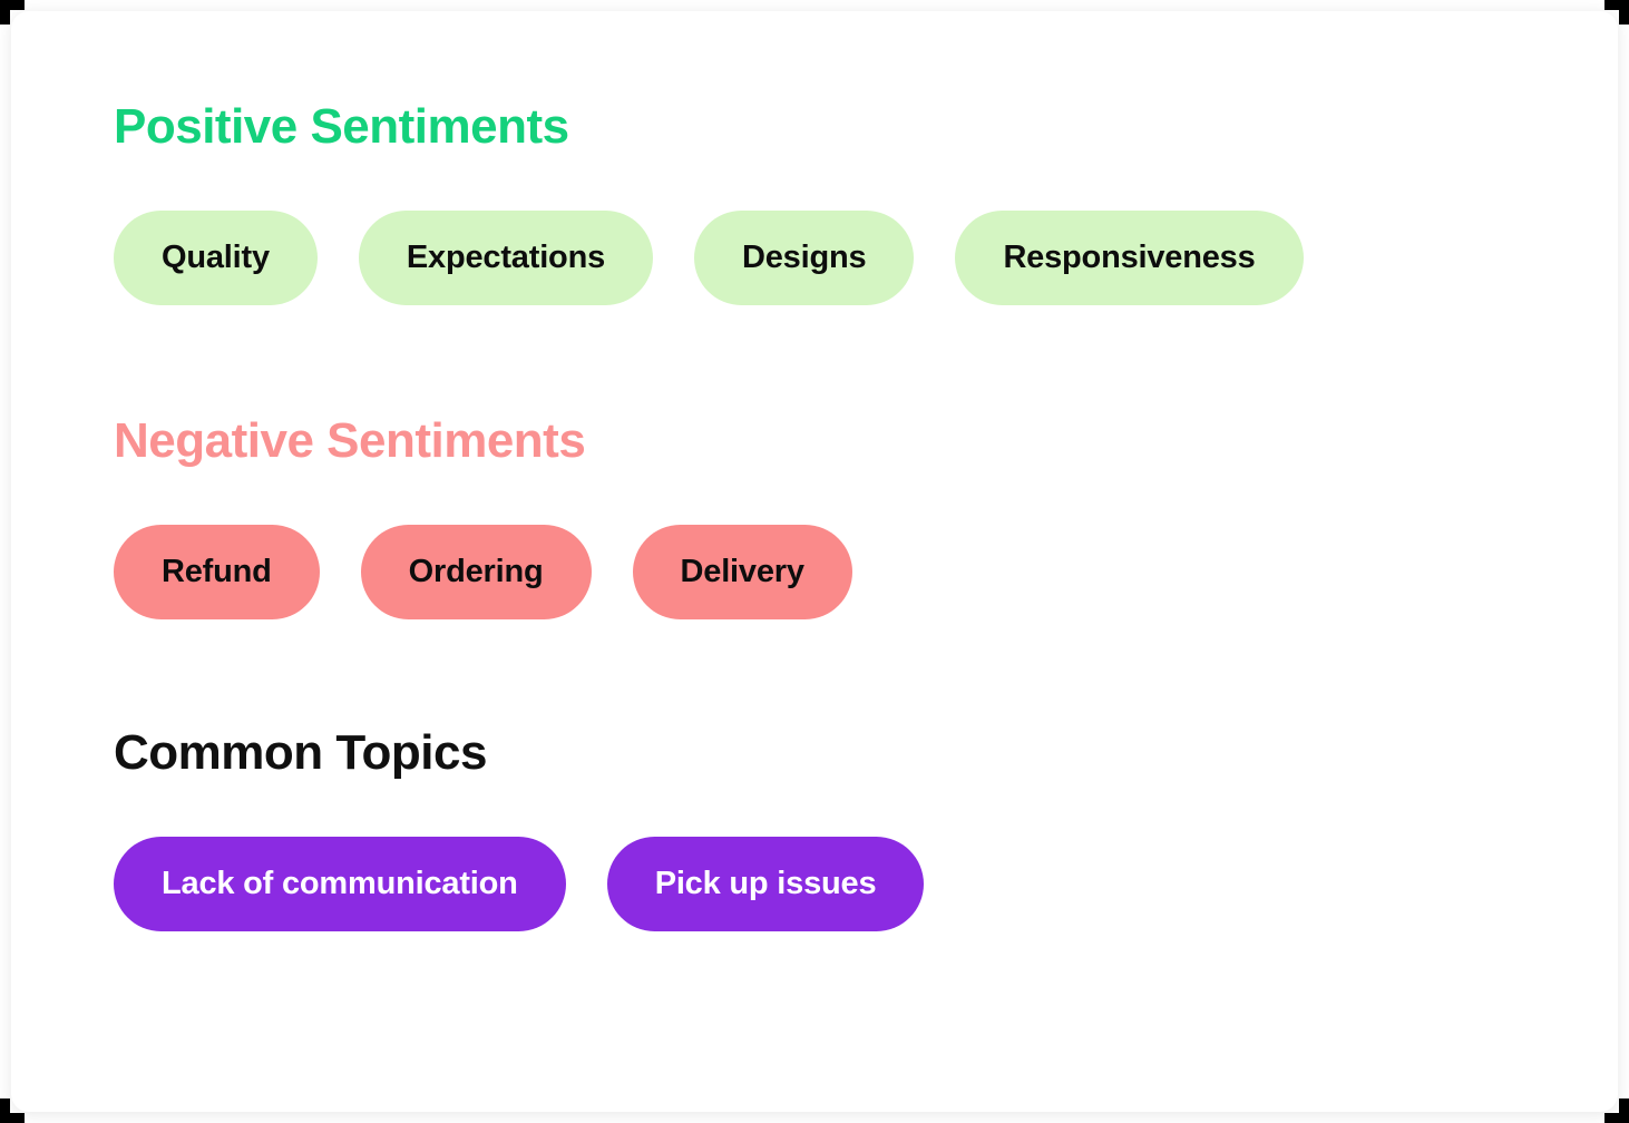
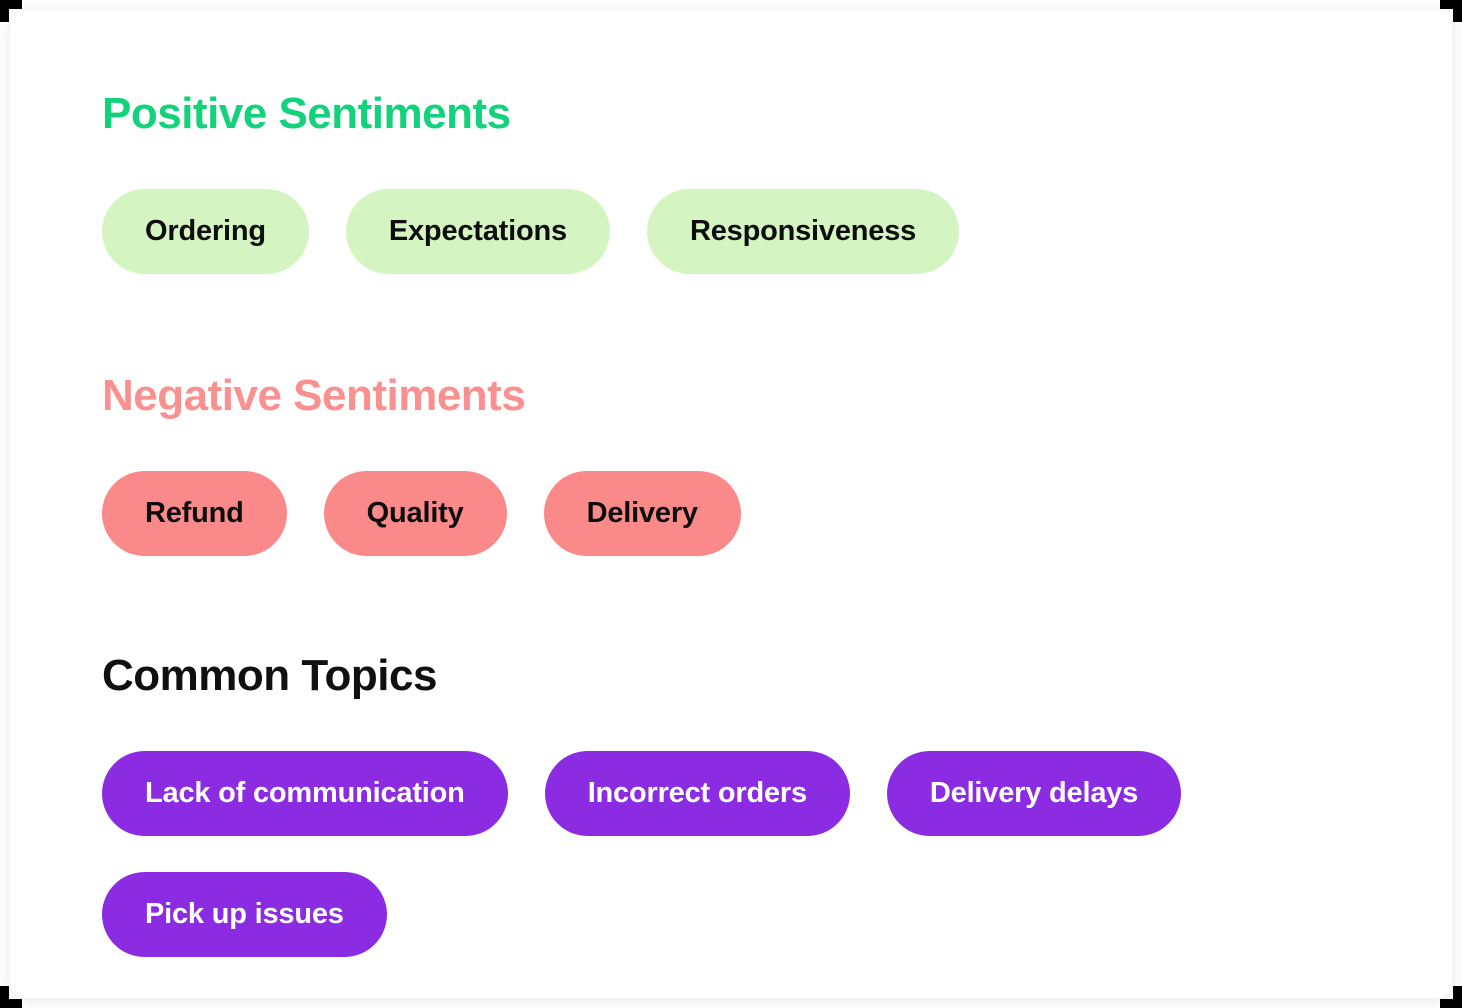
  Positive Sentiments
- Quality
+ Ordering
  Expectations
- Designs
  Responsiveness
  Negative Sentiments
  Refund
- Ordering
+ Quality
  Delivery
  Common Topics
  Lack of communication
+ Incorrect orders
+ Delivery delays
  Pick up issues
